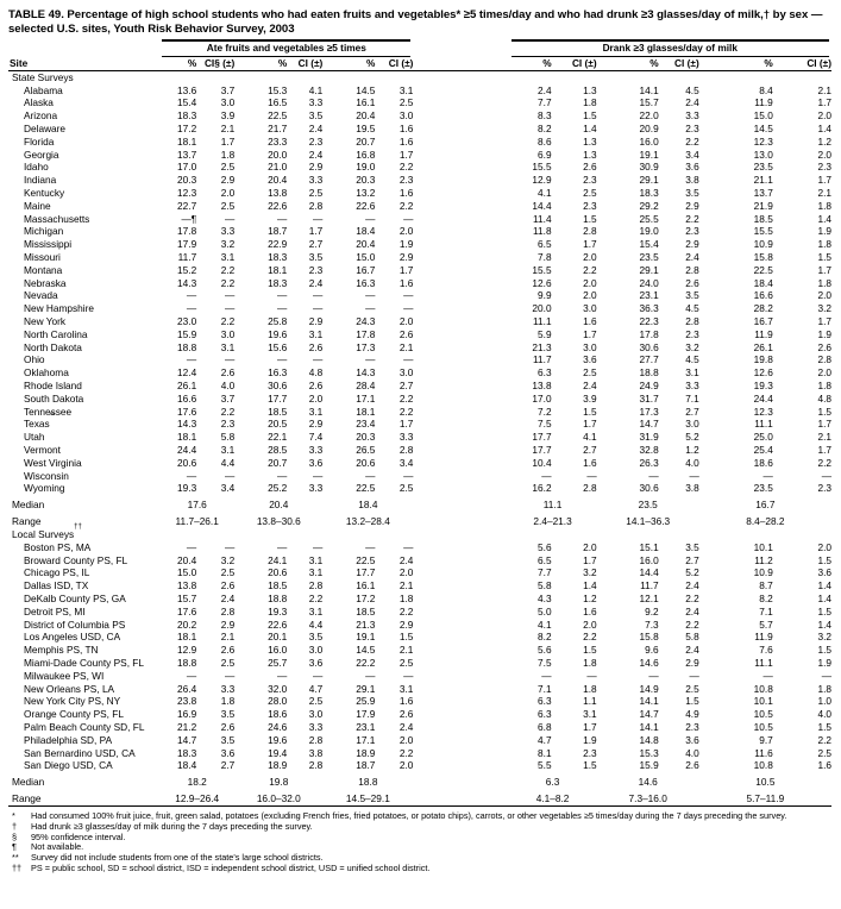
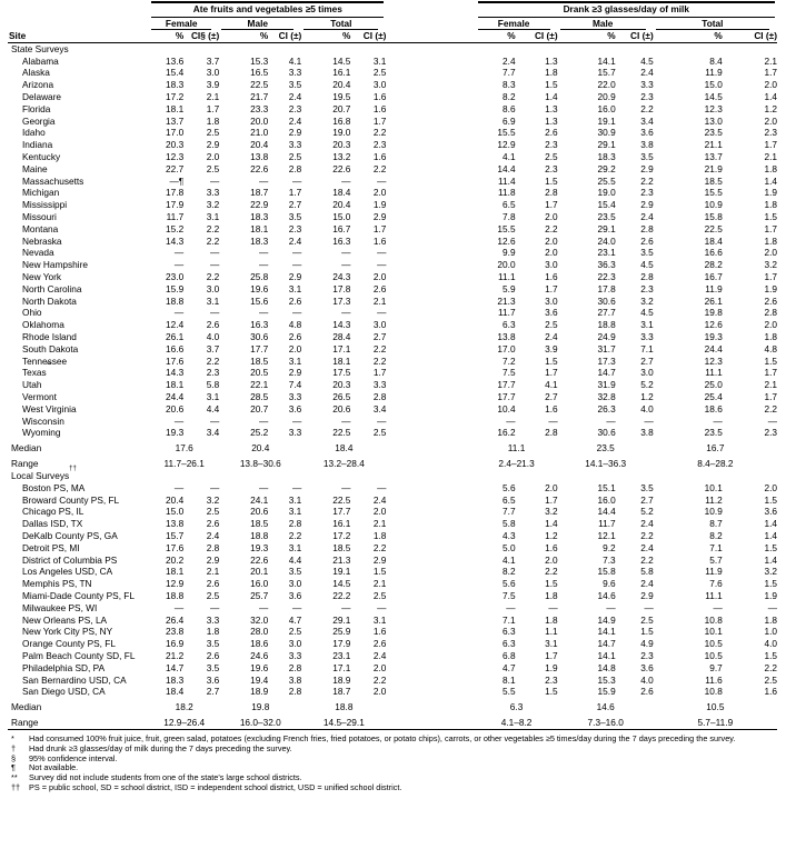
- TABLE 49. Percentage of high school students who had eaten fruits and vegetables* ≥5 times/day and who had drunk ≥3 glasses/day of milk,† by sex — selected U.S. sites, Youth Risk Behavior Survey, 2003
  	Ate fruits and vegetables ≥5 times		Drank ≥3 glasses/day of milk
+ 	Female	Male	Total		Female	Male	Total
  Site	%	CI§ (±)	%	CI (±)	%	CI (±)		%	CI (±)	%	CI (±)	%	CI (±)
  State Surveys
  Alabama	13.6	3.7	15.3	4.1	14.5	3.1		2.4	1.3	14.1	4.5	8.4	2.1
  Alaska	15.4	3.0	16.5	3.3	16.1	2.5		7.7	1.8	15.7	2.4	11.9	1.7
  Arizona	18.3	3.9	22.5	3.5	20.4	3.0		8.3	1.5	22.0	3.3	15.0	2.0
  Delaware	17.2	2.1	21.7	2.4	19.5	1.6		8.2	1.4	20.9	2.3	14.5	1.4
  Florida	18.1	1.7	23.3	2.3	20.7	1.6		8.6	1.3	16.0	2.2	12.3	1.2
  Georgia	13.7	1.8	20.0	2.4	16.8	1.7		6.9	1.3	19.1	3.4	13.0	2.0
  Idaho	17.0	2.5	21.0	2.9	19.0	2.2		15.5	2.6	30.9	3.6	23.5	2.3
  Indiana	20.3	2.9	20.4	3.3	20.3	2.3		12.9	2.3	29.1	3.8	21.1	1.7
  Kentucky	12.3	2.0	13.8	2.5	13.2	1.6		4.1	2.5	18.3	3.5	13.7	2.1
  Maine	22.7	2.5	22.6	2.8	22.6	2.2		14.4	2.3	29.2	2.9	21.9	1.8
  Massachusetts	—¶	—	—	—	—	—		11.4	1.5	25.5	2.2	18.5	1.4
  Michigan	17.8	3.3	18.7	1.7	18.4	2.0		11.8	2.8	19.0	2.3	15.5	1.9
  Mississippi	17.9	3.2	22.9	2.7	20.4	1.9		6.5	1.7	15.4	2.9	10.9	1.8
  Missouri	11.7	3.1	18.3	3.5	15.0	2.9		7.8	2.0	23.5	2.4	15.8	1.5
  Montana	15.2	2.2	18.1	2.3	16.7	1.7		15.5	2.2	29.1	2.8	22.5	1.7
  Nebraska	14.3	2.2	18.3	2.4	16.3	1.6		12.6	2.0	24.0	2.6	18.4	1.8
  Nevada	—	—	—	—	—	—		9.9	2.0	23.1	3.5	16.6	2.0
  New Hampshire	—	—	—	—	—	—		20.0	3.0	36.3	4.5	28.2	3.2
  New York	23.0	2.2	25.8	2.9	24.3	2.0		11.1	1.6	22.3	2.8	16.7	1.7
  North Carolina	15.9	3.0	19.6	3.1	17.8	2.6		5.9	1.7	17.8	2.3	11.9	1.9
  North Dakota	18.8	3.1	15.6	2.6	17.3	2.1		21.3	3.0	30.6	3.2	26.1	2.6
  Ohio	—	—	—	—	—	—		11.7	3.6	27.7	4.5	19.8	2.8
  Oklahoma	12.4	2.6	16.3	4.8	14.3	3.0		6.3	2.5	18.8	3.1	12.6	2.0
  Rhode Island	26.1	4.0	30.6	2.6	28.4	2.7		13.8	2.4	24.9	3.3	19.3	1.8
  South Dakota	16.6	3.7	17.7	2.0	17.1	2.2		17.0	3.9	31.7	7.1	24.4	4.8
  Tennessee	17.6	2.2	18.5	3.1	18.1	2.2		7.2	1.5	17.3	2.7	12.3	1.5
- Texas	14.3	2.3	20.5	2.9	23.4	1.7		7.5	1.7	14.7	3.0	11.1	1.7
+ Texas	14.3	2.3	20.5	2.9	17.5	1.7		7.5	1.7	14.7	3.0	11.1	1.7
  Utah	18.1	5.8	22.1	7.4	20.3	3.3		17.7	4.1	31.9	5.2	25.0	2.1
  Vermont	24.4	3.1	28.5	3.3	26.5	2.8		17.7	2.7	32.8	1.2	25.4	1.7
  West Virginia	20.6	4.4	20.7	3.6	20.6	3.4		10.4	1.6	26.3	4.0	18.6	2.2
  Wisconsin	—	—	—	—	—	—		—	—	—	—	—	—
  Wyoming	19.3	3.4	25.2	3.3	22.5	2.5		16.2	2.8	30.6	3.8	23.5	2.3
  Median	17.6	20.4	18.4		11.1	23.5	16.7
  Range	11.7–26.1	13.8–30.6	13.2–28.4		2.4–21.3	14.1–36.3	8.4–28.2
  Local Surveys
  Boston PS, MA	—	—	—	—	—	—		5.6	2.0	15.1	3.5	10.1	2.0
  Broward County PS, FL	20.4	3.2	24.1	3.1	22.5	2.4		6.5	1.7	16.0	2.7	11.2	1.5
  Chicago PS, IL	15.0	2.5	20.6	3.1	17.7	2.0		7.7	3.2	14.4	5.2	10.9	3.6
  Dallas ISD, TX	13.8	2.6	18.5	2.8	16.1	2.1		5.8	1.4	11.7	2.4	8.7	1.4
  DeKalb County PS, GA	15.7	2.4	18.8	2.2	17.2	1.8		4.3	1.2	12.1	2.2	8.2	1.4
  Detroit PS, MI	17.6	2.8	19.3	3.1	18.5	2.2		5.0	1.6	9.2	2.4	7.1	1.5
  District of Columbia PS	20.2	2.9	22.6	4.4	21.3	2.9		4.1	2.0	7.3	2.2	5.7	1.4
  Los Angeles USD, CA	18.1	2.1	20.1	3.5	19.1	1.5		8.2	2.2	15.8	5.8	11.9	3.2
  Memphis PS, TN	12.9	2.6	16.0	3.0	14.5	2.1		5.6	1.5	9.6	2.4	7.6	1.5
  Miami-Dade County PS, FL	18.8	2.5	25.7	3.6	22.2	2.5		7.5	1.8	14.6	2.9	11.1	1.9
  Milwaukee PS, WI	—	—	—	—	—	—		—	—	—	—	—	—
  New Orleans PS, LA	26.4	3.3	32.0	4.7	29.1	3.1		7.1	1.8	14.9	2.5	10.8	1.8
  New York City PS, NY	23.8	1.8	28.0	2.5	25.9	1.6		6.3	1.1	14.1	1.5	10.1	1.0
  Orange County PS, FL	16.9	3.5	18.6	3.0	17.9	2.6		6.3	3.1	14.7	4.9	10.5	4.0
  Palm Beach County SD, FL	21.2	2.6	24.6	3.3	23.1	2.4		6.8	1.7	14.1	2.3	10.5	1.5
  Philadelphia SD, PA	14.7	3.5	19.6	2.8	17.1	2.0		4.7	1.9	14.8	3.6	9.7	2.2
  San Bernardino USD, CA	18.3	3.6	19.4	3.8	18.9	2.2		8.1	2.3	15.3	4.0	11.6	2.5
  San Diego USD, CA	18.4	2.7	18.9	2.8	18.7	2.0		5.5	1.5	15.9	2.6	10.8	1.6
  Median	18.2	19.8	18.8		6.3	14.6	10.5
  Range	12.9–26.4	16.0–32.0	14.5–29.1		4.1–8.2	7.3–16.0	5.7–11.9
  *
  Had consumed 100% fruit juice, fruit, green salad, potatoes (excluding French fries, fried potatoes, or potato chips), carrots, or other vegetables ≥5 times/day during the 7 days preceding the survey.
  †
  Had drunk ≥3 glasses/day of milk during the 7 days preceding the survey.
  §
  95% confidence interval.
  ¶
  Not available.
  **
  Survey did not include students from one of the state's large school districts.
  ††
  PS = public school, SD = school district, ISD = independent school district, USD = unified school district.
